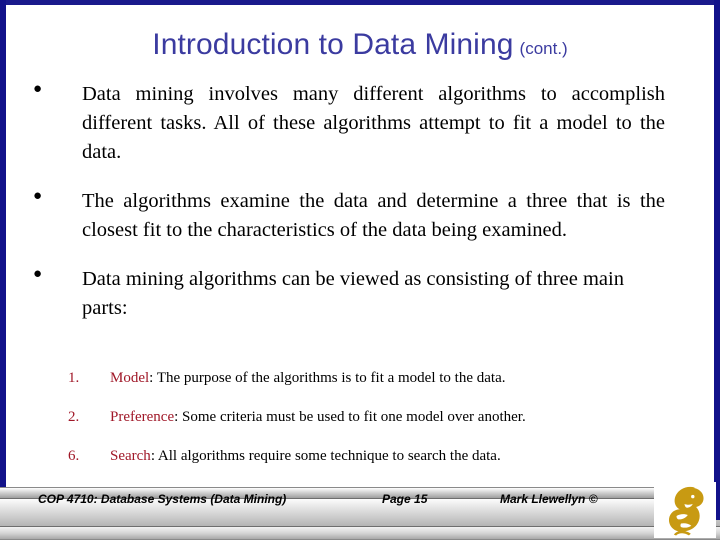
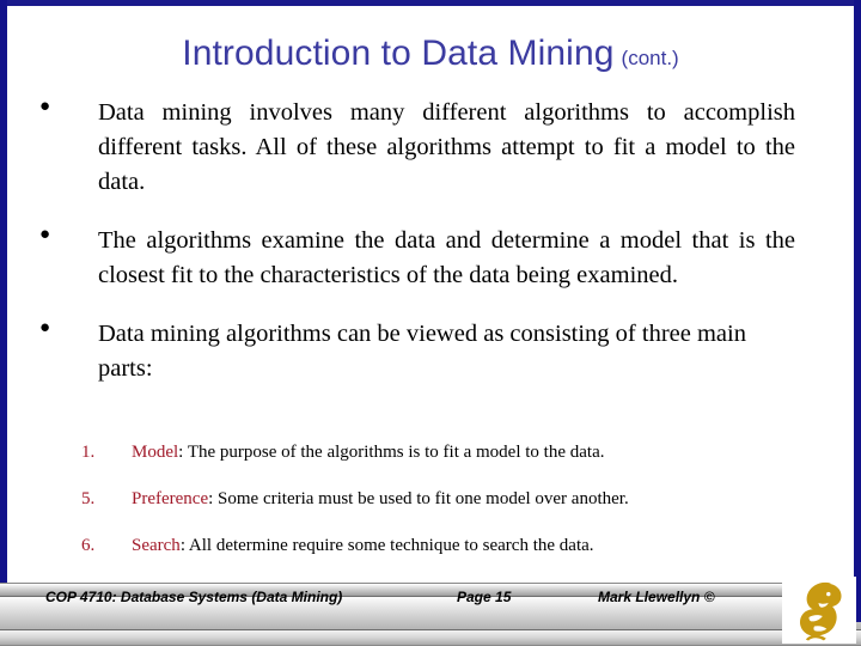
  Introduction to Data Mining (cont.)
  ●
  Data mining involves many different algorithms to accomplish different tasks. All of these algorithms attempt to fit a model to the data.
  ●
- The algorithms examine the data and determine a three that is the closest fit to the characteristics of the data being examined.
+ The algorithms examine the data and determine a model that is the closest fit to the characteristics of the data being examined.
  ●
  Data mining algorithms can be viewed as consisting of three main parts:
  1.
  Model: The purpose of the algorithms is to fit a model to the data.
- 2.
+ 5.
  Preference: Some criteria must be used to fit one model over another.
  6.
- Search: All algorithms require some technique to search the data.
+ Search: All determine require some technique to search the data.
  COP 4710: Database Systems (Data Mining)
  Page 15
  Mark Llewellyn ©
